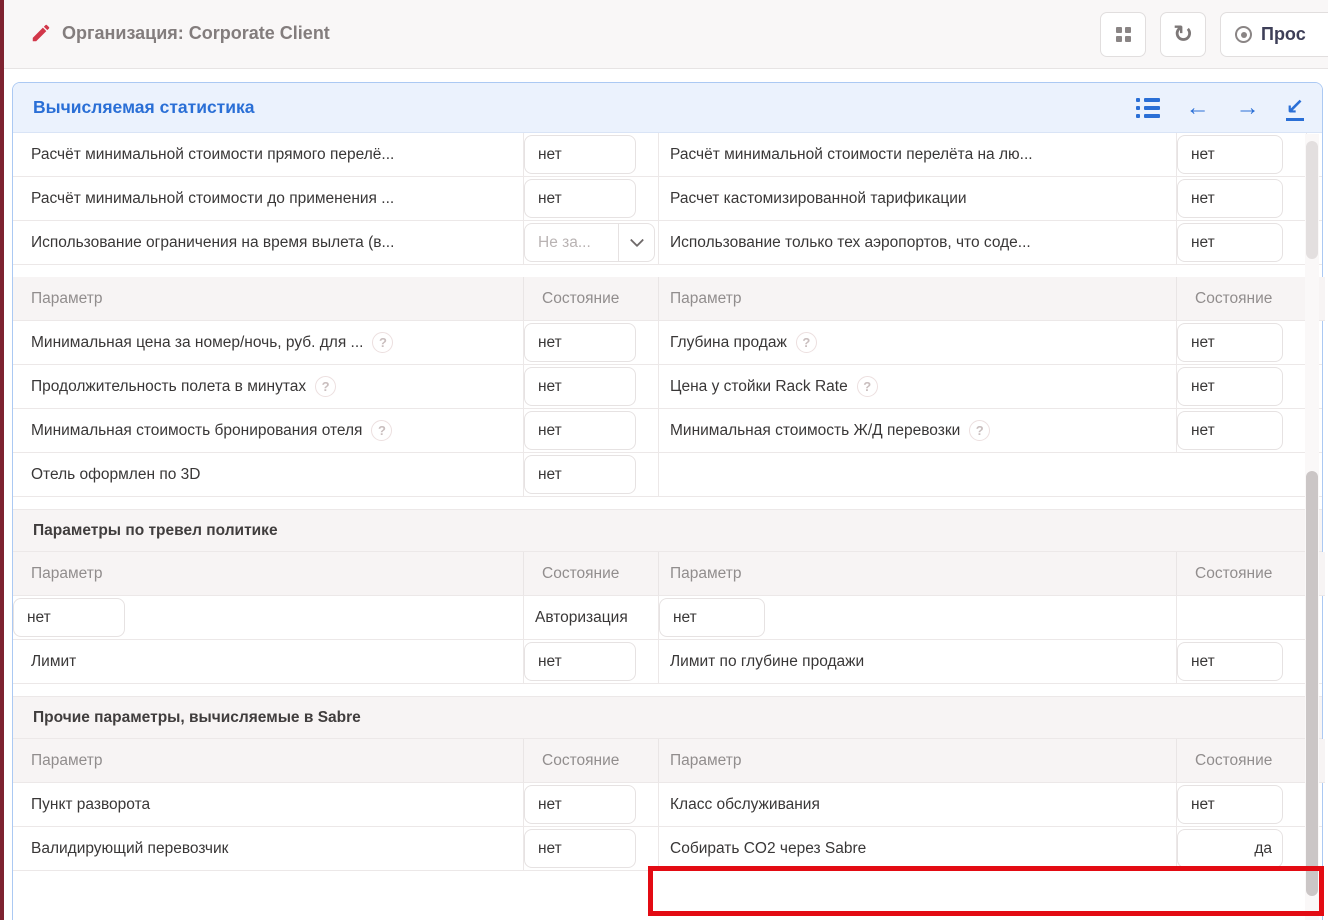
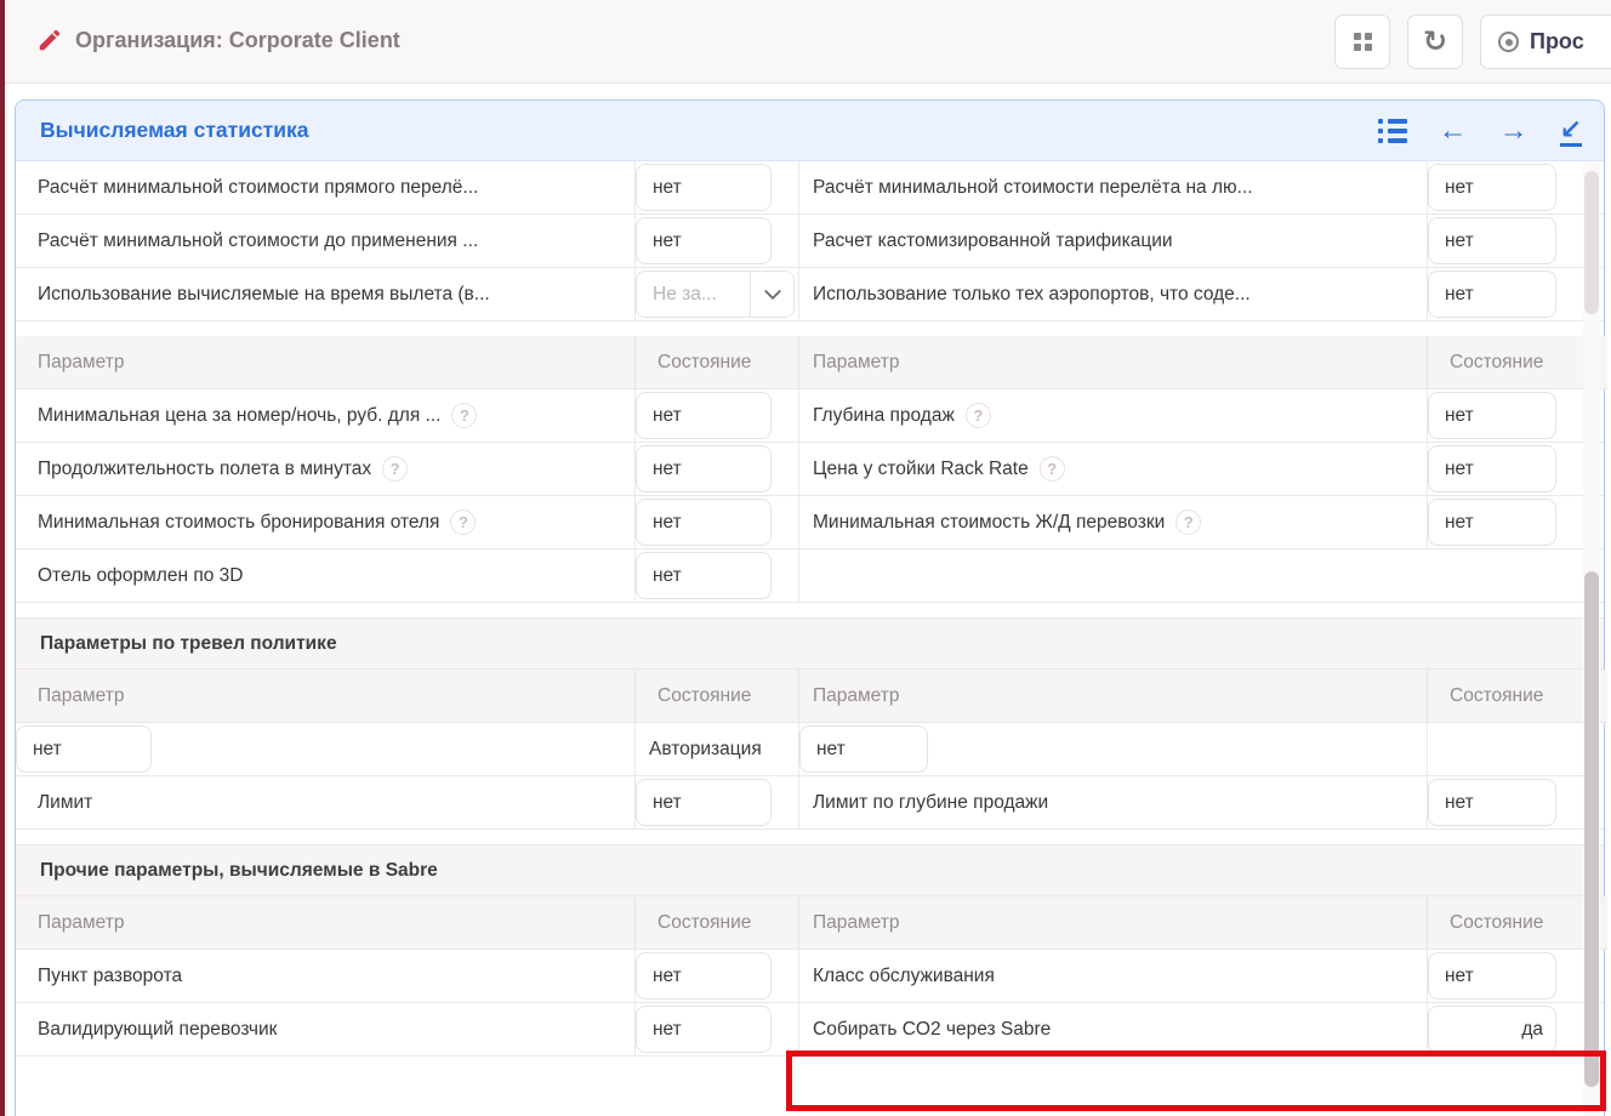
  Организация: Corporate Client
  ↻
  Прос
  Вычисляемая статистика
  ←
  →
  ↙
  Расчёт минимальной стоимости прямого перелё...
  нет
  Расчёт минимальной стоимости перелёта на лю...
  нет
  Расчёт минимальной стоимости до применения ...
  нет
  Расчет кастомизированной тарификации
  нет
- Использование ограничения на время вылета (в...
+ Использование вычисляемые на время вылета (в...
  Не за...
  Использование только тех аэропортов, что соде...
  нет
  Параметр
  Состояние
  Параметр
  Состояние
  Минимальная цена за номер/ночь, руб. для ...
  ?
  нет
  Глубина продаж
  ?
  нет
  Продолжительность полета в минутах
  ?
  нет
  Цена у стойки Rack Rate
  ?
  нет
  Минимальная стоимость бронирования отеля
  ?
  нет
  Минимальная стоимость Ж/Д перевозки
  ?
  нет
  Отель оформлен по 3D
  нет
  Параметры по тревел политике
  Параметр
  Состояние
  Параметр
  Состояние
  нет
  Авторизация
  нет
  Лимит
  нет
  Лимит по глубине продажи
  нет
  Прочие параметры, вычисляемые в Sabre
  Параметр
  Состояние
  Параметр
  Состояние
  Пункт разворота
  нет
  Класс обслуживания
  нет
  Валидирующий перевозчик
  нет
  Собирать CO2 через Sabre
  да
